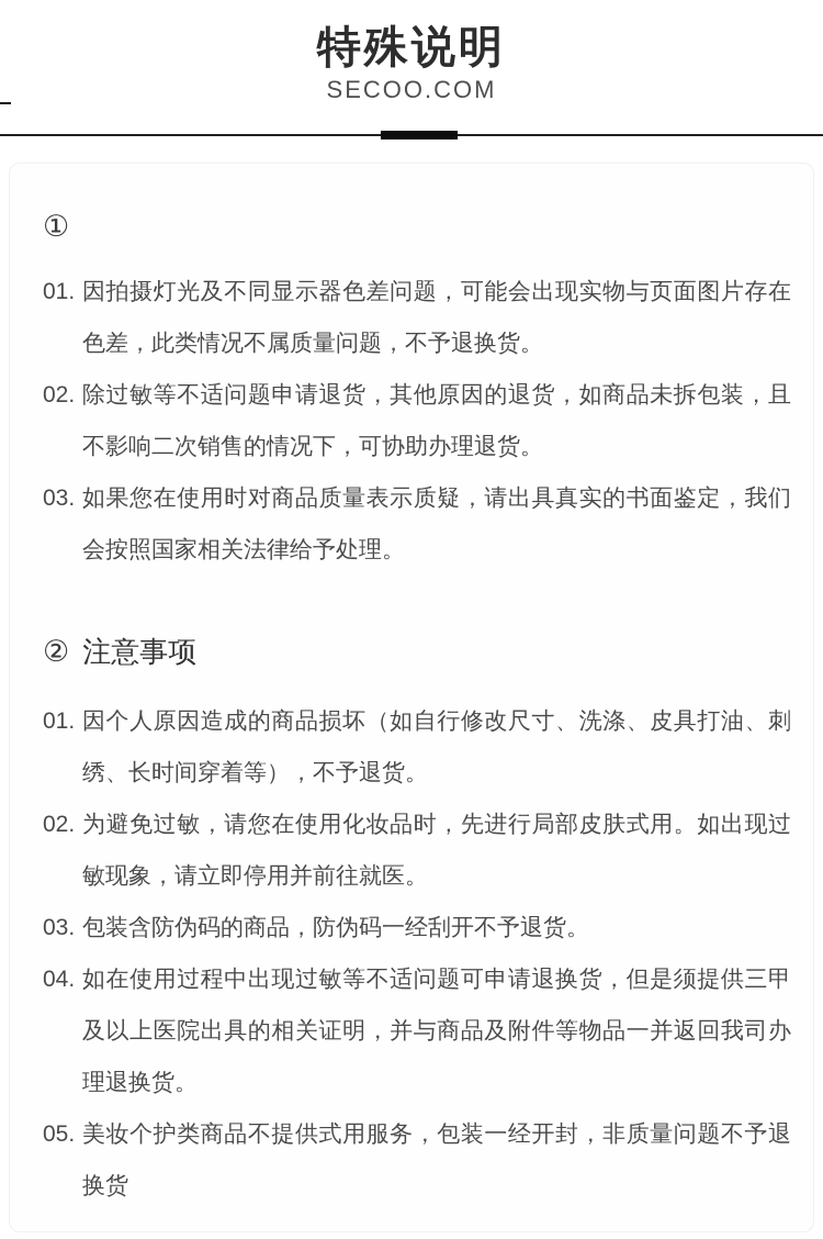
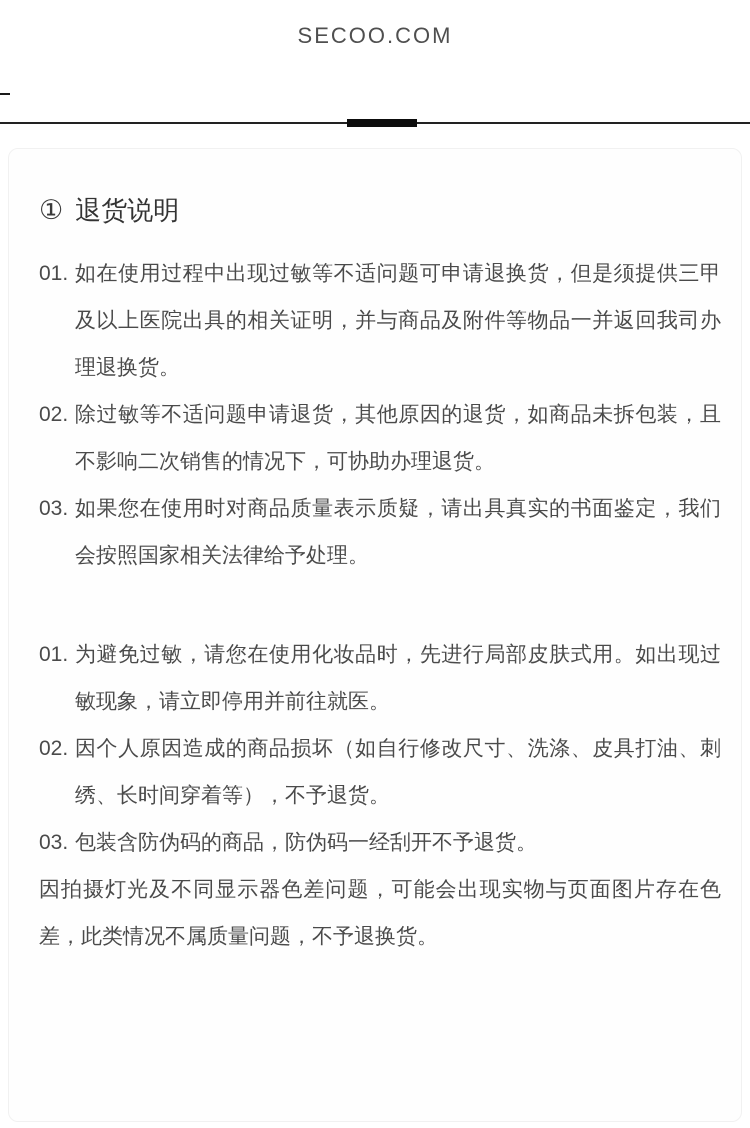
- 特殊说明
  SECOO.COM
  ①
+ 退货说明
  01.
- 因拍摄灯光及不同显示器色差问题，可能会出现实物与页面图片存在色差，此类情况不属质量问题，不予退换货。
+ 如在使用过程中出现过敏等不适问题可申请退换货，但是须提供三甲及以上医院出具的相关证明，并与商品及附件等物品一并返回我司办理退换货。
  02.
  除过敏等不适问题申请退货，其他原因的退货，如商品未拆包装，且不影响二次销售的情况下，可协助办理退货。
  03.
  如果您在使用时对商品质量表示质疑，请出具真实的书面鉴定，我们会按照国家相关法律给予处理。
- ②
- 注意事项
  01.
- 因个人原因造成的商品损坏（如自行修改尺寸、洗涤、皮具打油、刺绣、长时间穿着等），不予退货。
+ 为避免过敏，请您在使用化妆品时，先进行局部皮肤式用。如出现过敏现象，请立即停用并前往就医。
  02.
- 为避免过敏，请您在使用化妆品时，先进行局部皮肤式用。如出现过敏现象，请立即停用并前往就医。
+ 因个人原因造成的商品损坏（如自行修改尺寸、洗涤、皮具打油、刺绣、长时间穿着等），不予退货。
  03.
  包装含防伪码的商品，防伪码一经刮开不予退货。
- 04.
- 如在使用过程中出现过敏等不适问题可申请退换货，但是须提供三甲及以上医院出具的相关证明，并与商品及附件等物品一并返回我司办理退换货。
+ 因拍摄灯光及不同显示器色差问题，可能会出现实物与页面图片存在色差，此类情况不属质量问题，不予退换货。
- 05.
- 美妆个护类商品不提供式用服务，包装一经开封，非质量问题不予退换货
